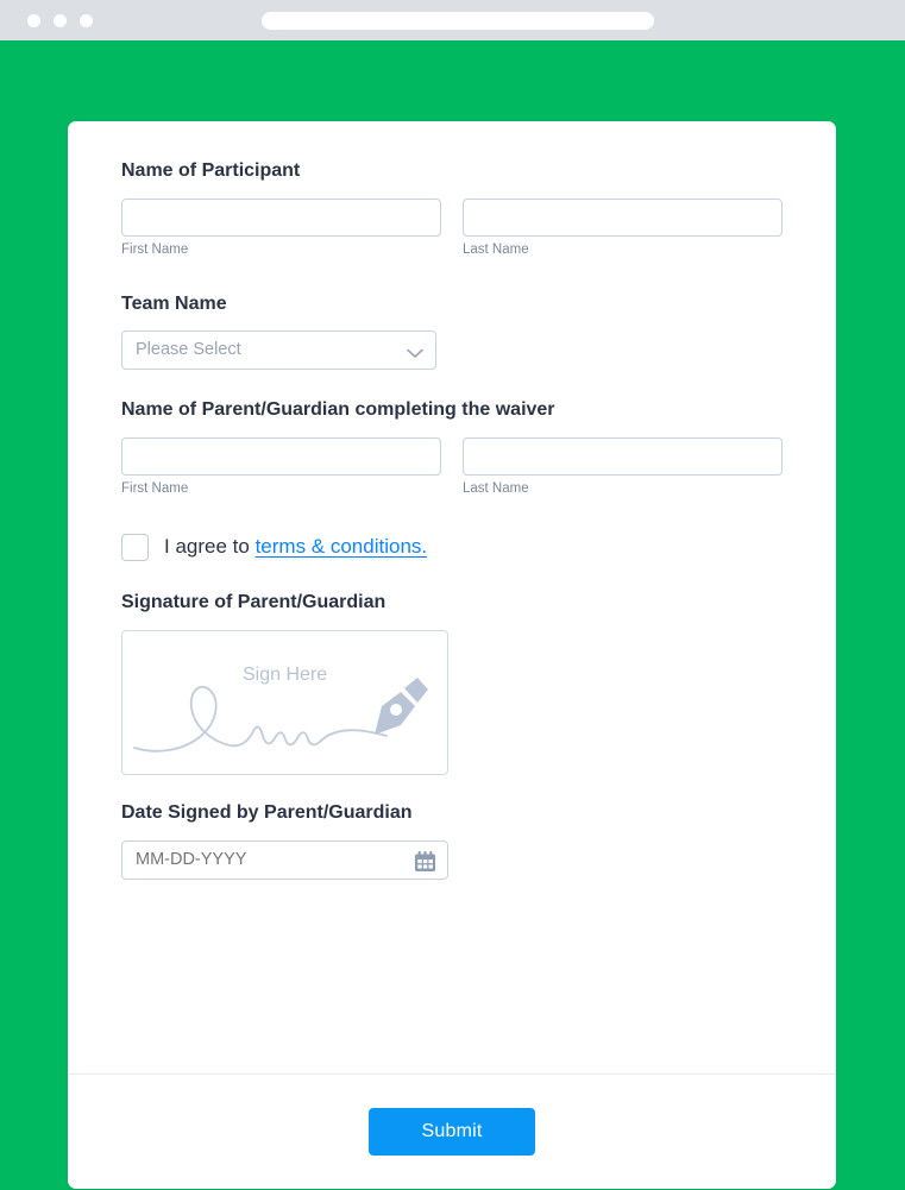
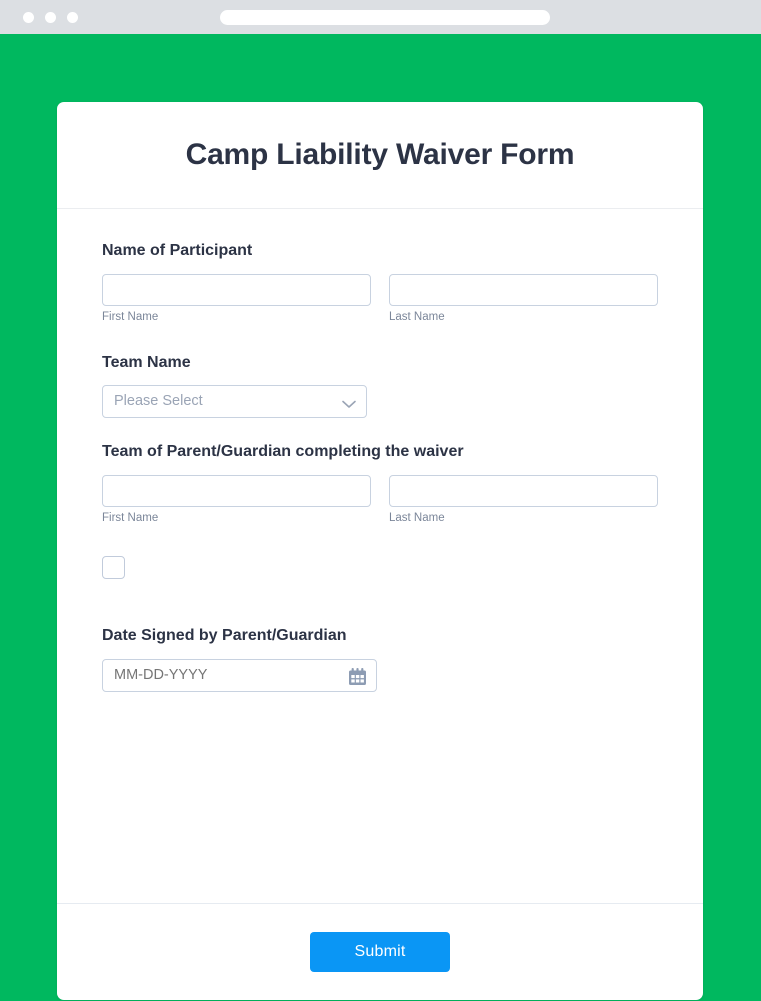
+ Camp Liability Waiver Form
  Name of Participant
  First Name
  Last Name
  Team Name
  Please Select
- Name of Parent/Guardian completing the waiver
+ Team of Parent/Guardian completing the waiver
  First Name
  Last Name
- I agree to terms & conditions.
- Signature of Parent/Guardian
- Sign Here
  Date Signed by Parent/Guardian
  MM-DD-YYYY
  Submit
